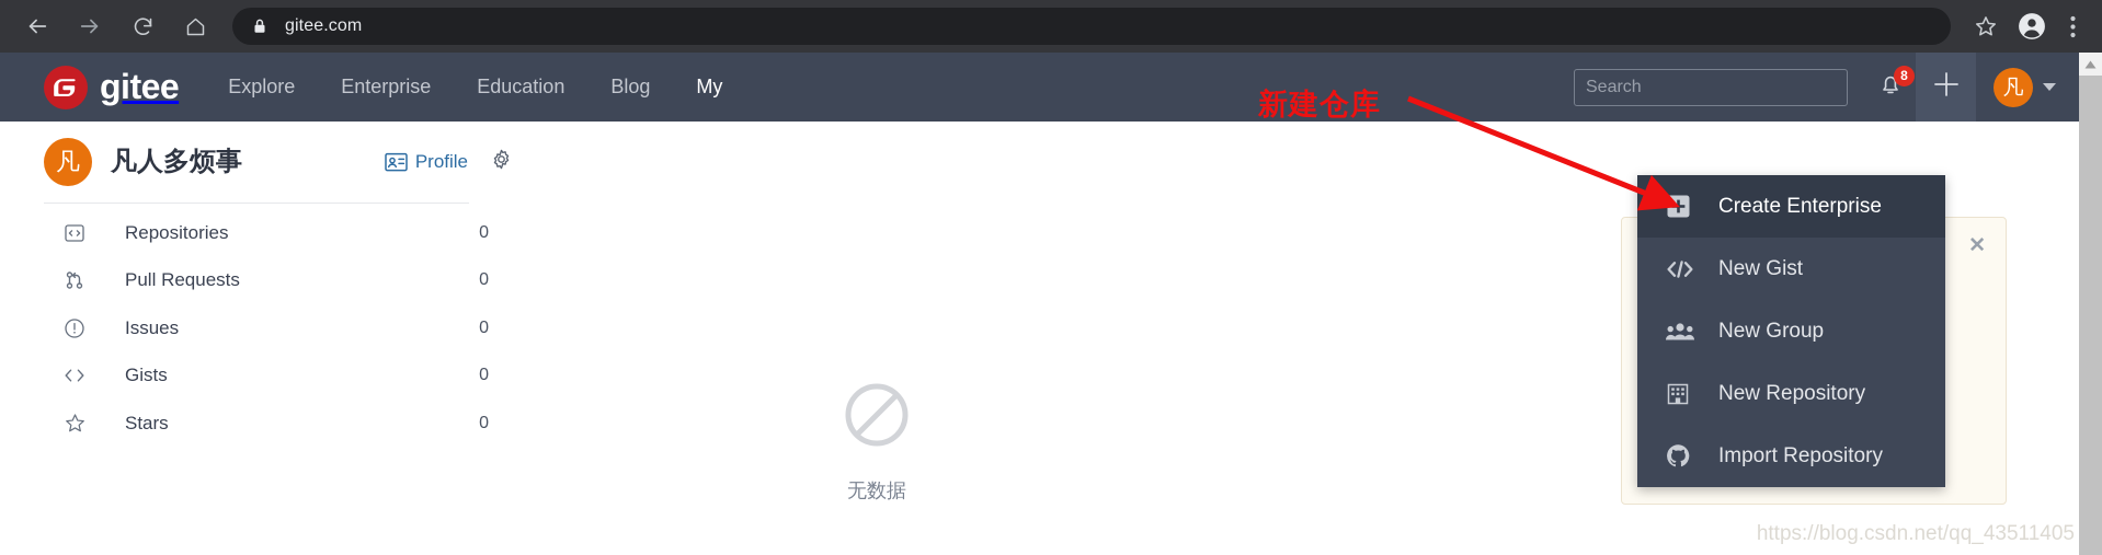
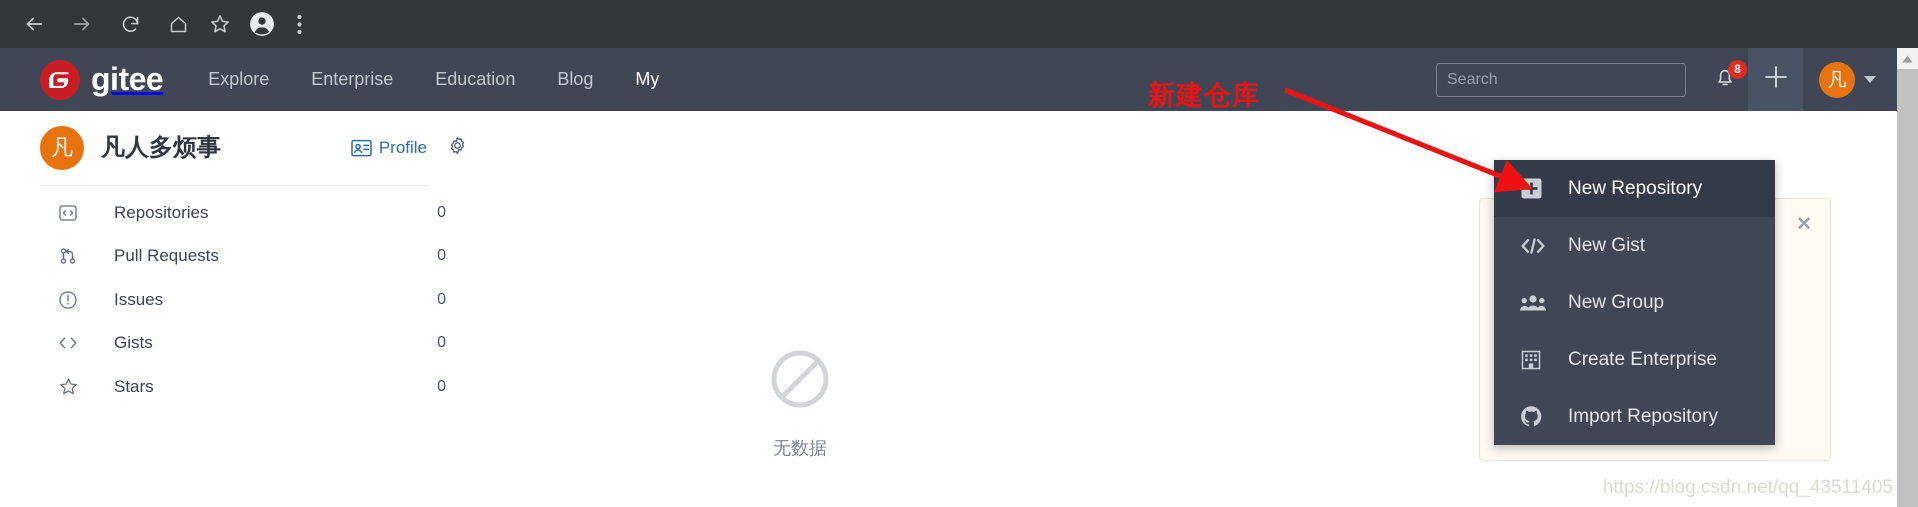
- gitee.com
  gitee
  Explore
  Enterprise
  Education
  Blog
  My
  Search
  8
  凡
  凡
  凡人多烦事
  Profile
  Repositories
  0
  Pull Requests
  0
  Issues
  0
  Gists
  0
  Stars
  0
  无数据
  ✕
- Create Enterprise
+ New Repository
  New Gist
  New Group
- New Repository
+ Create Enterprise
  Import Repository
  新建仓库
  https://blog.csdn.net/qq_43511405
